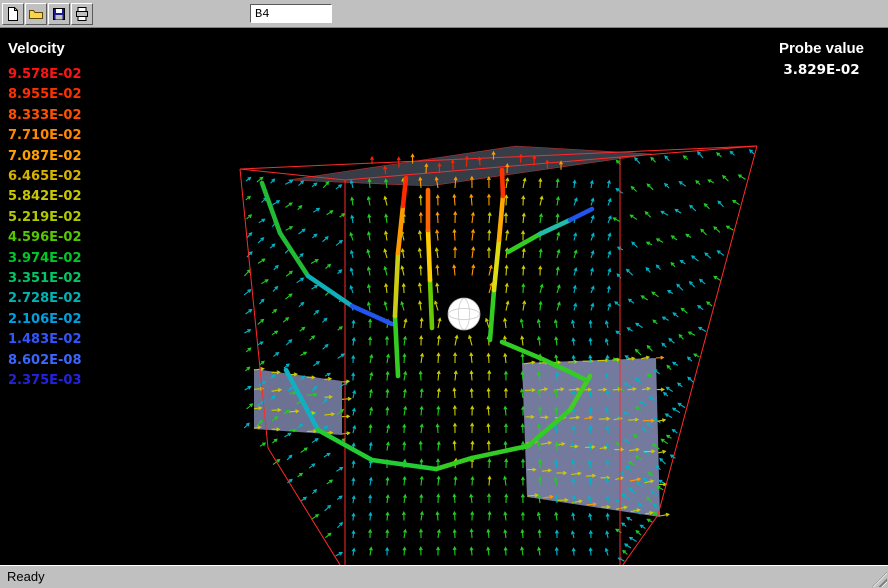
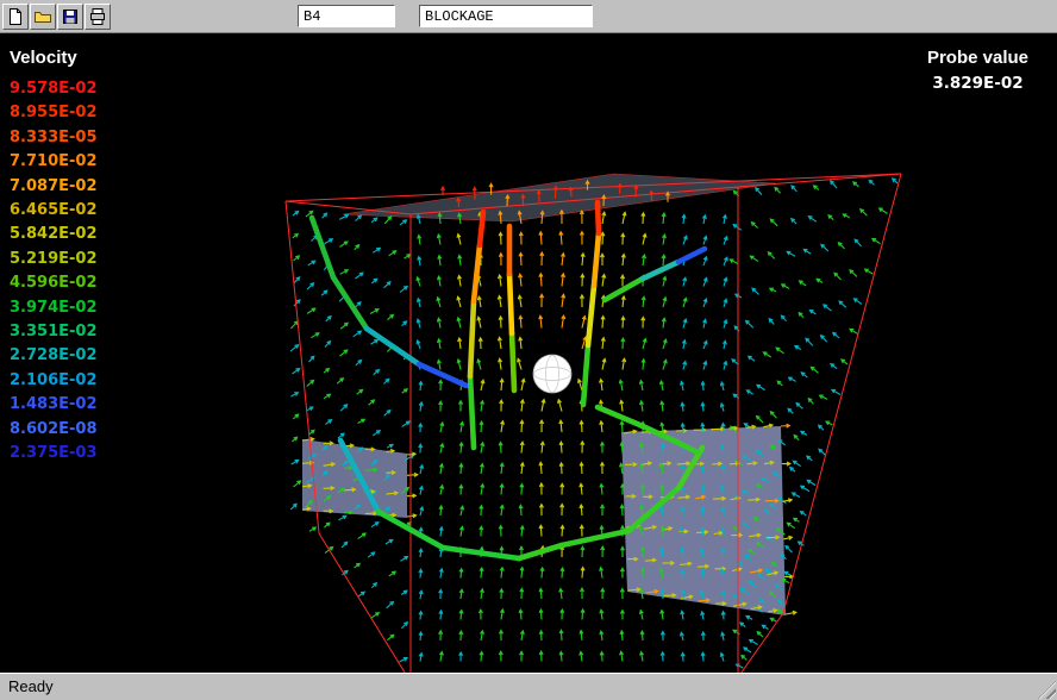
  B4
+ BLOCKAGE
  Velocity
  9.578E-02
  8.955E-02
- 8.333E-02
+ 8.333E-05
  7.710E-02
  7.087E-02
  6.465E-02
  5.842E-02
  5.219E-02
  4.596E-02
  3.974E-02
  3.351E-02
  2.728E-02
  2.106E-02
  1.483E-02
  8.602E-08
  2.375E-03
  Probe value
  3.829E-02
  Ready
